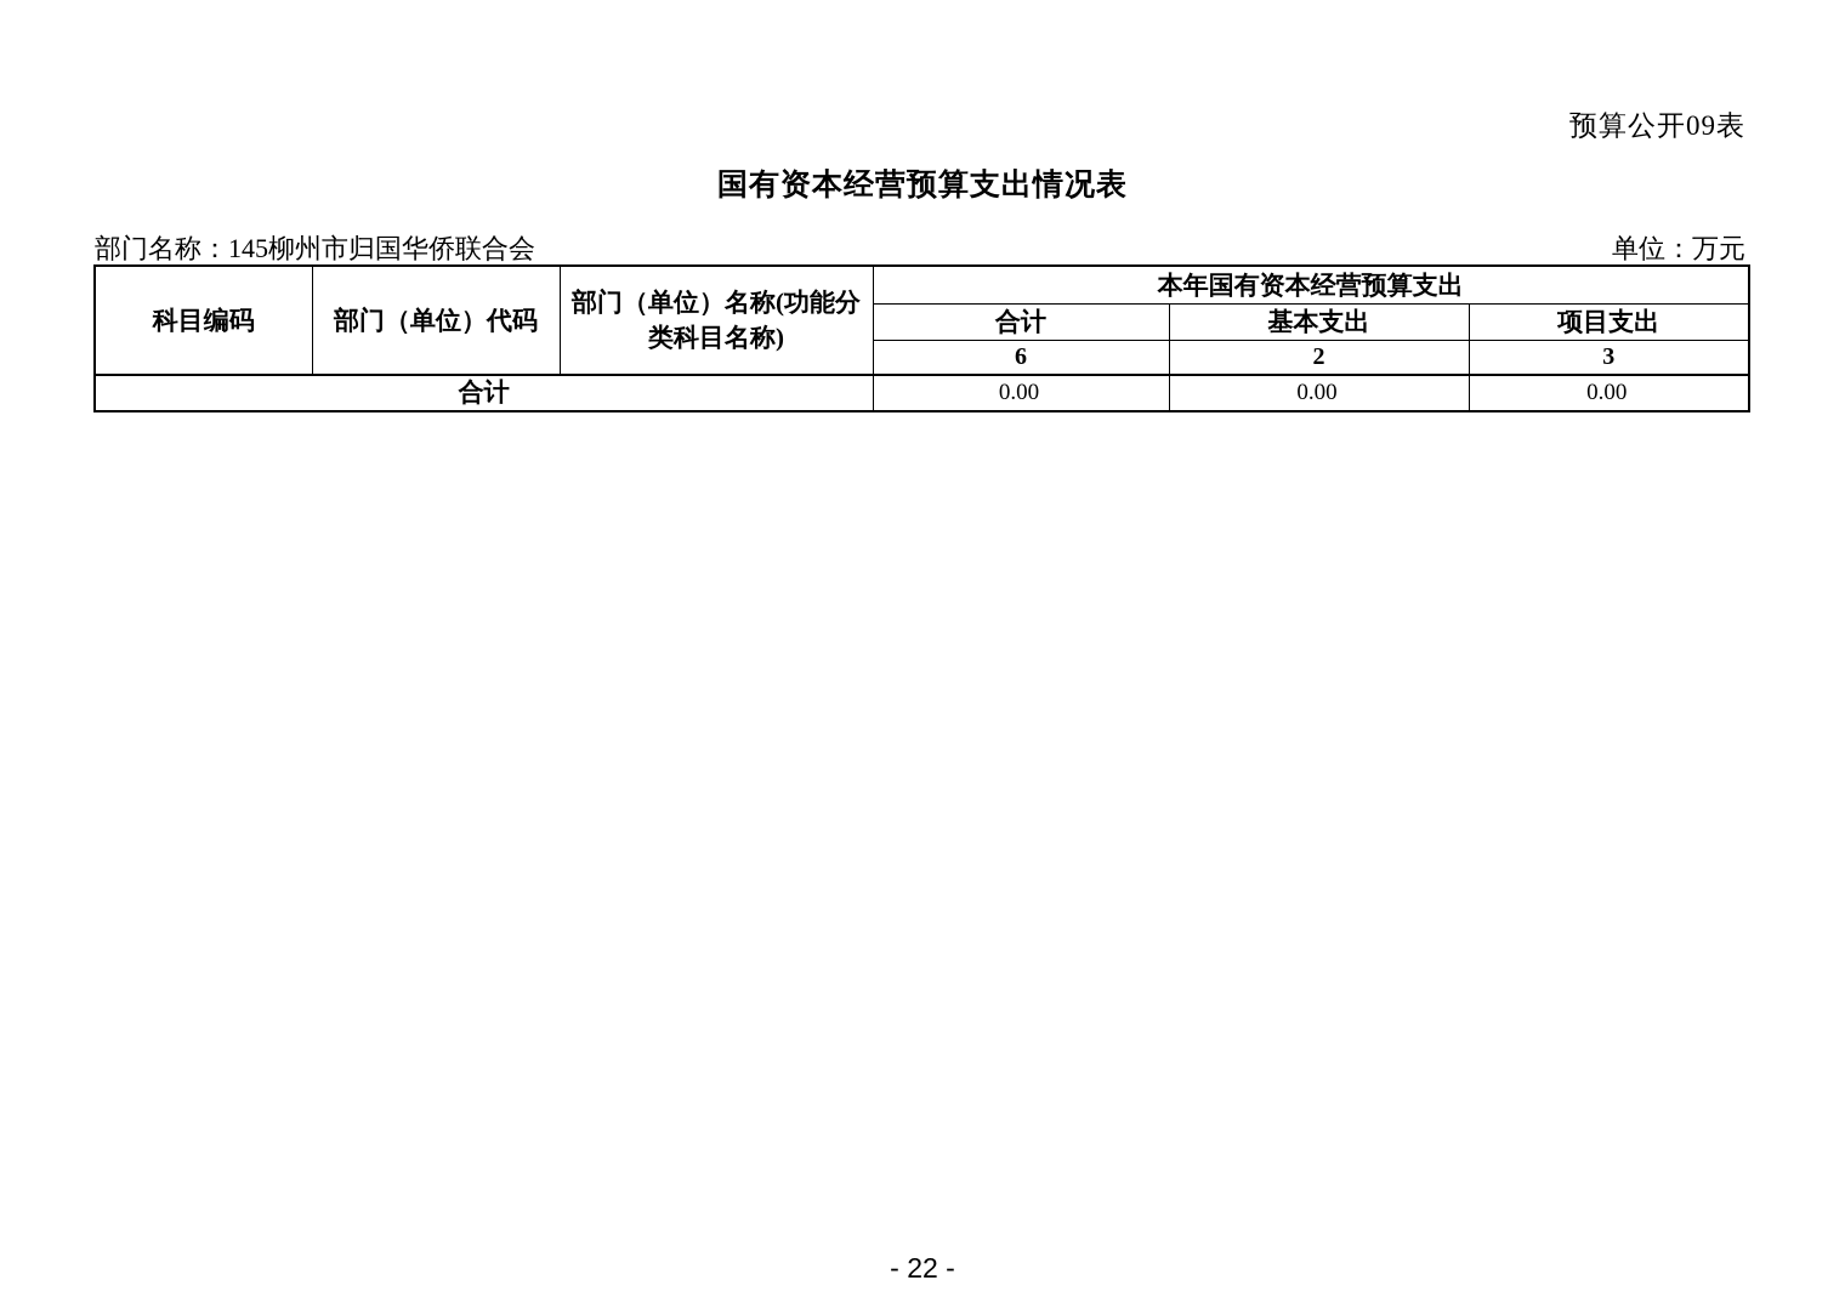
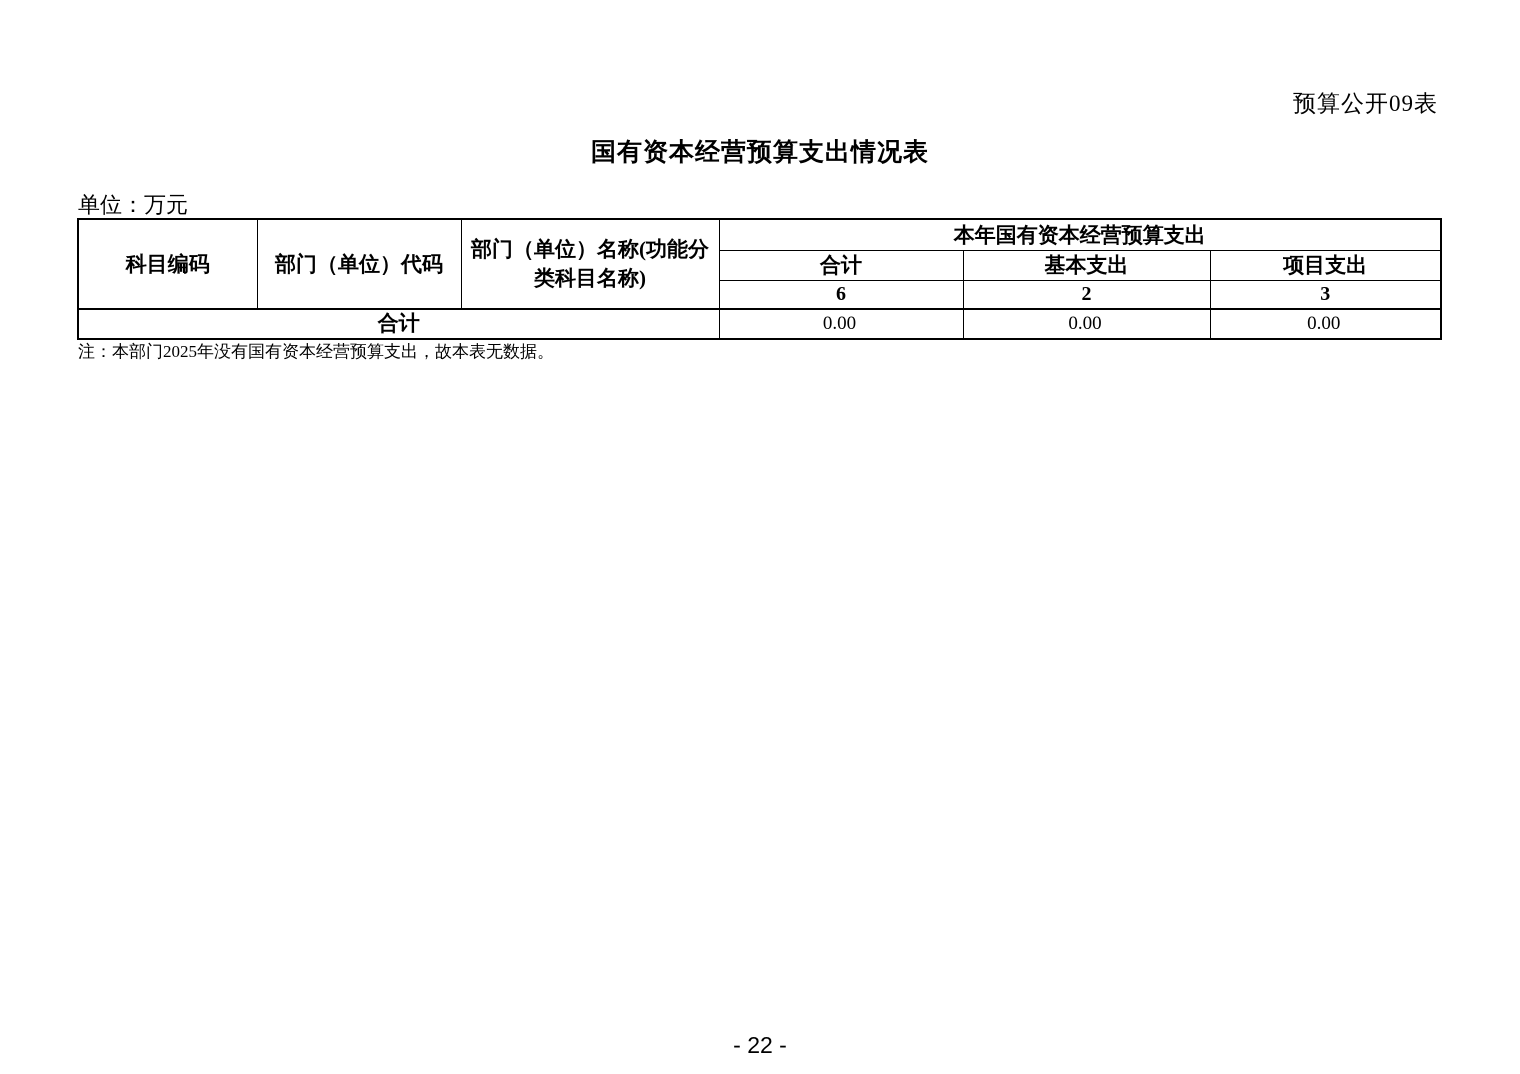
  预算公开09表
  国有资本经营预算支出情况表
- 部门名称：145柳州市归国华侨联合会
  单位：万元
  科目编码	部门（单位）代码	部门（单位）名称(功能分类科目名称)	本年国有资本经营预算支出
  合计	基本支出	项目支出
  6	2	3
  合计	0.00	0.00	0.00
+ 注：本部门2025年没有国有资本经营预算支出，故本表无数据。
  - 22 -
